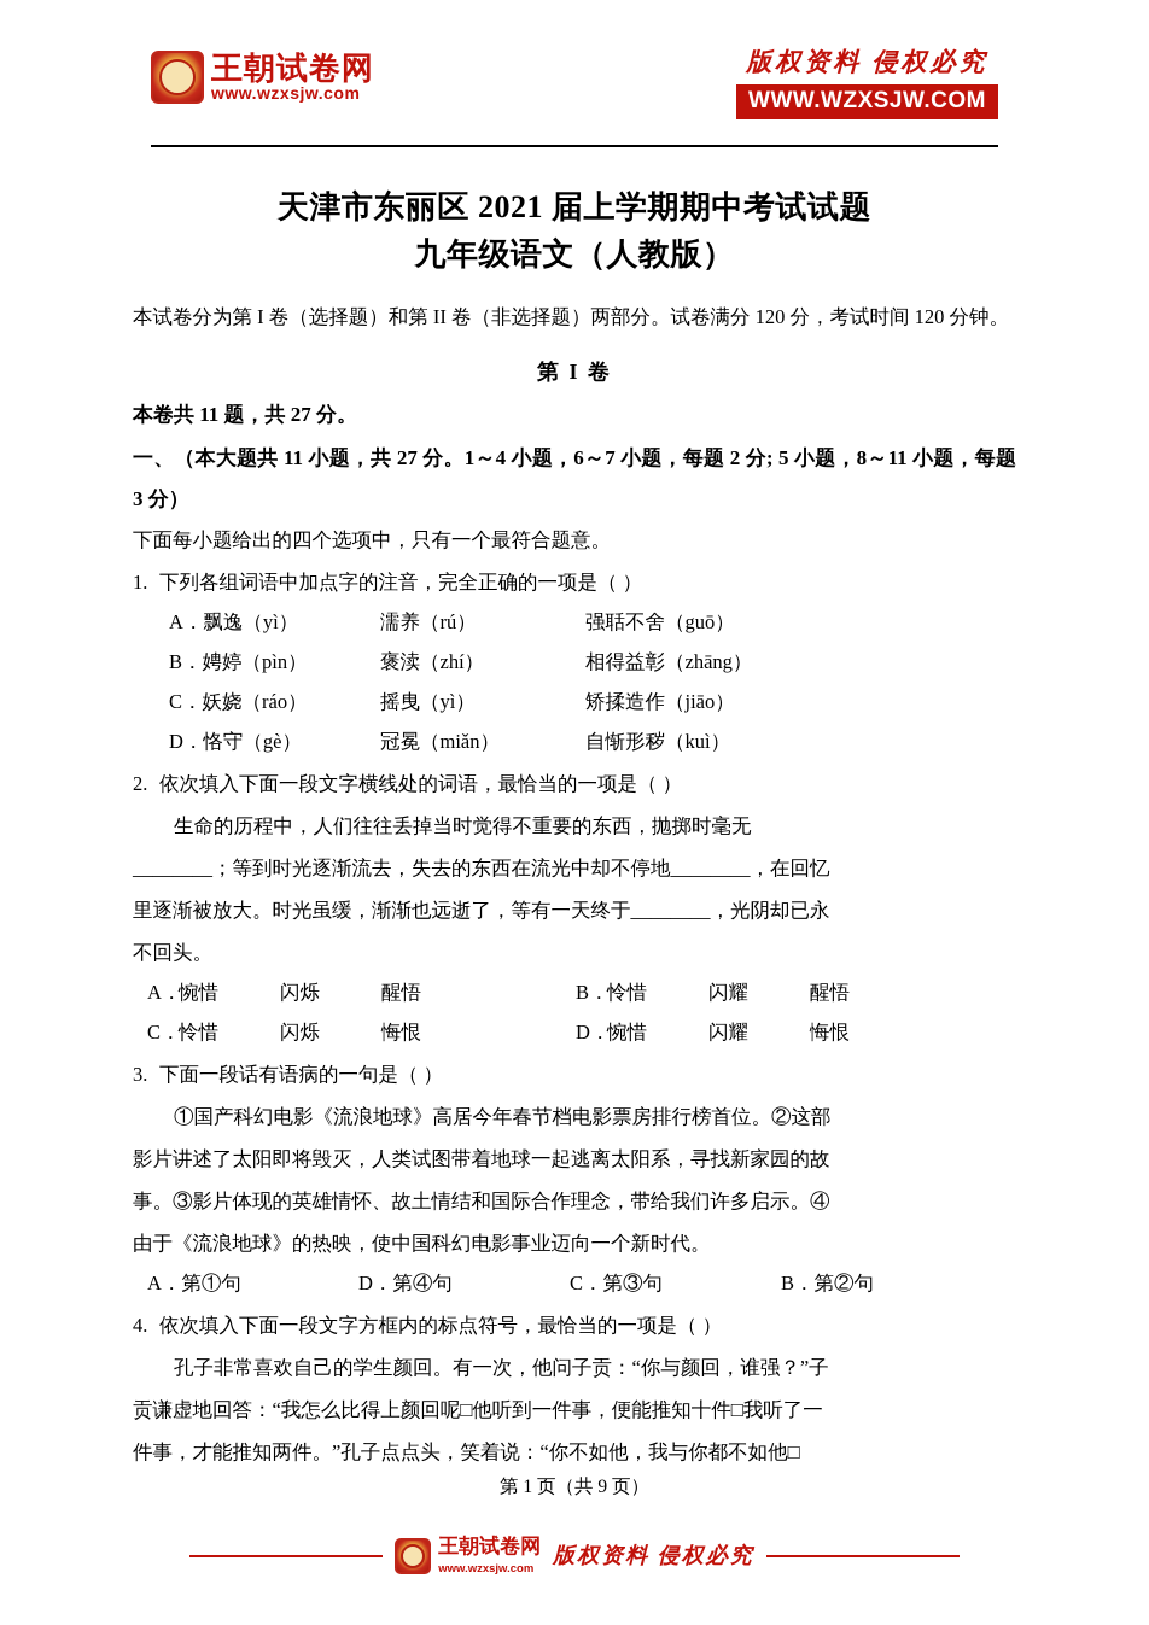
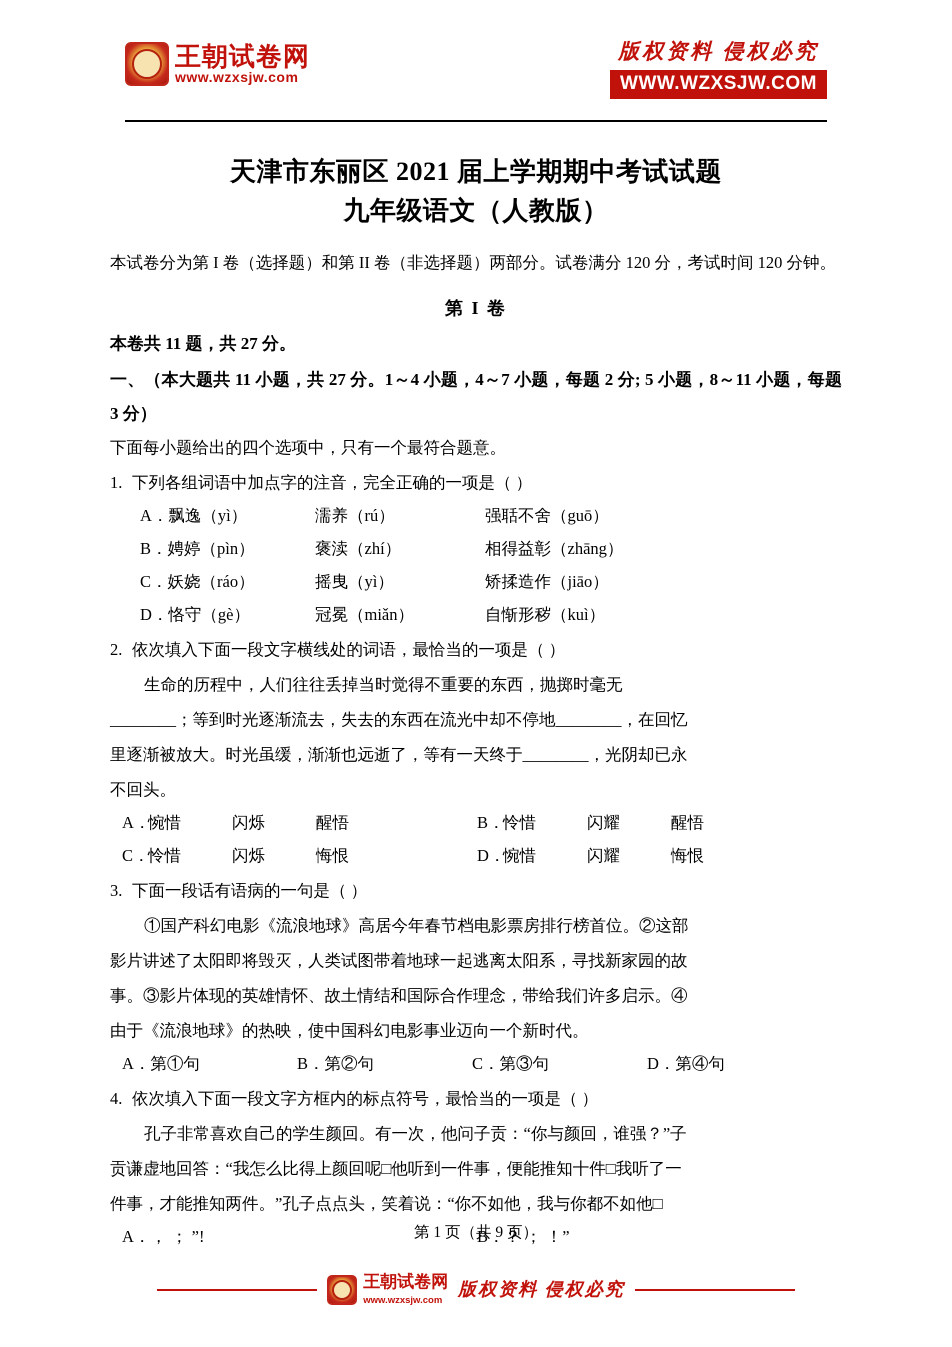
  王朝试卷网
  www.wzxsjw.com
  版权资料 侵权必究
  WWW.WZXSJW.COM
  天津市东丽区 2021 届上学期期中考试试题
  九年级语文（人教版）
  本试卷分为第 I 卷（选择题）和第 II 卷（非选择题）两部分。试卷满分 120 分，考试时间 120 分钟。
  第 I 卷
  本卷共 11 题，共 27 分。
- 一、（本大题共 11 小题，共 27 分。1～4 小题，6～7 小题，每题 2 分; 5 小题，8～11 小题，每题 3 分）
+ 一、（本大题共 11 小题，共 27 分。1～4 小题，4～7 小题，每题 2 分; 5 小题，8～11 小题，每题 3 分）
  下面每小题给出的四个选项中，只有一个最符合题意。
  1. 下列各组词语中加点字的注音，完全正确的一项是（ ）
  A．飘逸（yì）
  濡养（rú）
  强聒不舍（guō）
  B．娉婷（pìn）
  褒渎（zhí）
  相得益彰（zhāng）
  C．妖娆（ráo）
  摇曳（yì）
  矫揉造作（jiāo）
  D．恪守（gè）
  冠冕（miǎn）
  自惭形秽（kuì）
  2. 依次填入下面一段文字横线处的词语，最恰当的一项是（ ）
  生命的历程中，人们往往丢掉当时觉得不重要的东西，抛掷时毫无
  ________；等到时光逐渐流去，失去的东西在流光中却不停地________，在回忆
  里逐渐被放大。时光虽缓，渐渐也远逝了，等有一天终于________，光阴却已永
  不回头。
  A．
  惋惜
  闪烁
  醒悟
  B．
  怜惜
  闪耀
  醒悟
  C．
  怜惜
  闪烁
  悔恨
  D．
  惋惜
  闪耀
  悔恨
  3. 下面一段话有语病的一句是（ ）
  ①国产科幻电影《流浪地球》高居今年春节档电影票房排行榜首位。②这部
  影片讲述了太阳即将毁灭，人类试图带着地球一起逃离太阳系，寻找新家园的故
  事。③影片体现的英雄情怀、故土情结和国际合作理念，带给我们许多启示。④
  由于《流浪地球》的热映，使中国科幻电影事业迈向一个新时代。
  A．第①句
- D．第④句
+ B．第②句
  C．第③句
- B．第②句
+ D．第④句
  4. 依次填入下面一段文字方框内的标点符号，最恰当的一项是（ ）
  孔子非常喜欢自己的学生颜回。有一次，他问子贡：“你与颜回，谁强？”子
  贡谦虚地回答：“我怎么比得上颜回呢□他听到一件事，便能推知十件□我听了一
  件事，才能推知两件。”孔子点点头，笑着说：“你不如他，我与你都不如他□
+ A．， ； ”!
+ B．？ ； ！”
  第 1 页（共 9 页）
  王朝试卷网
  www.wzxsjw.com
  版权资料 侵权必究
